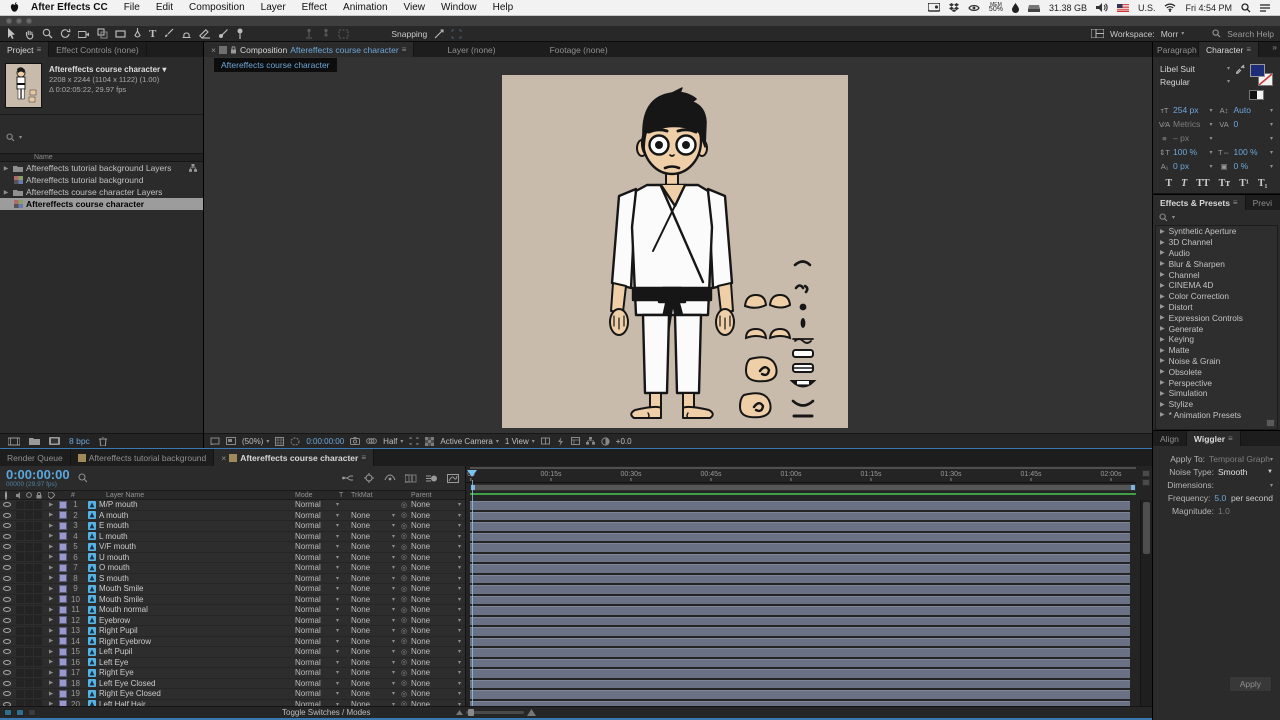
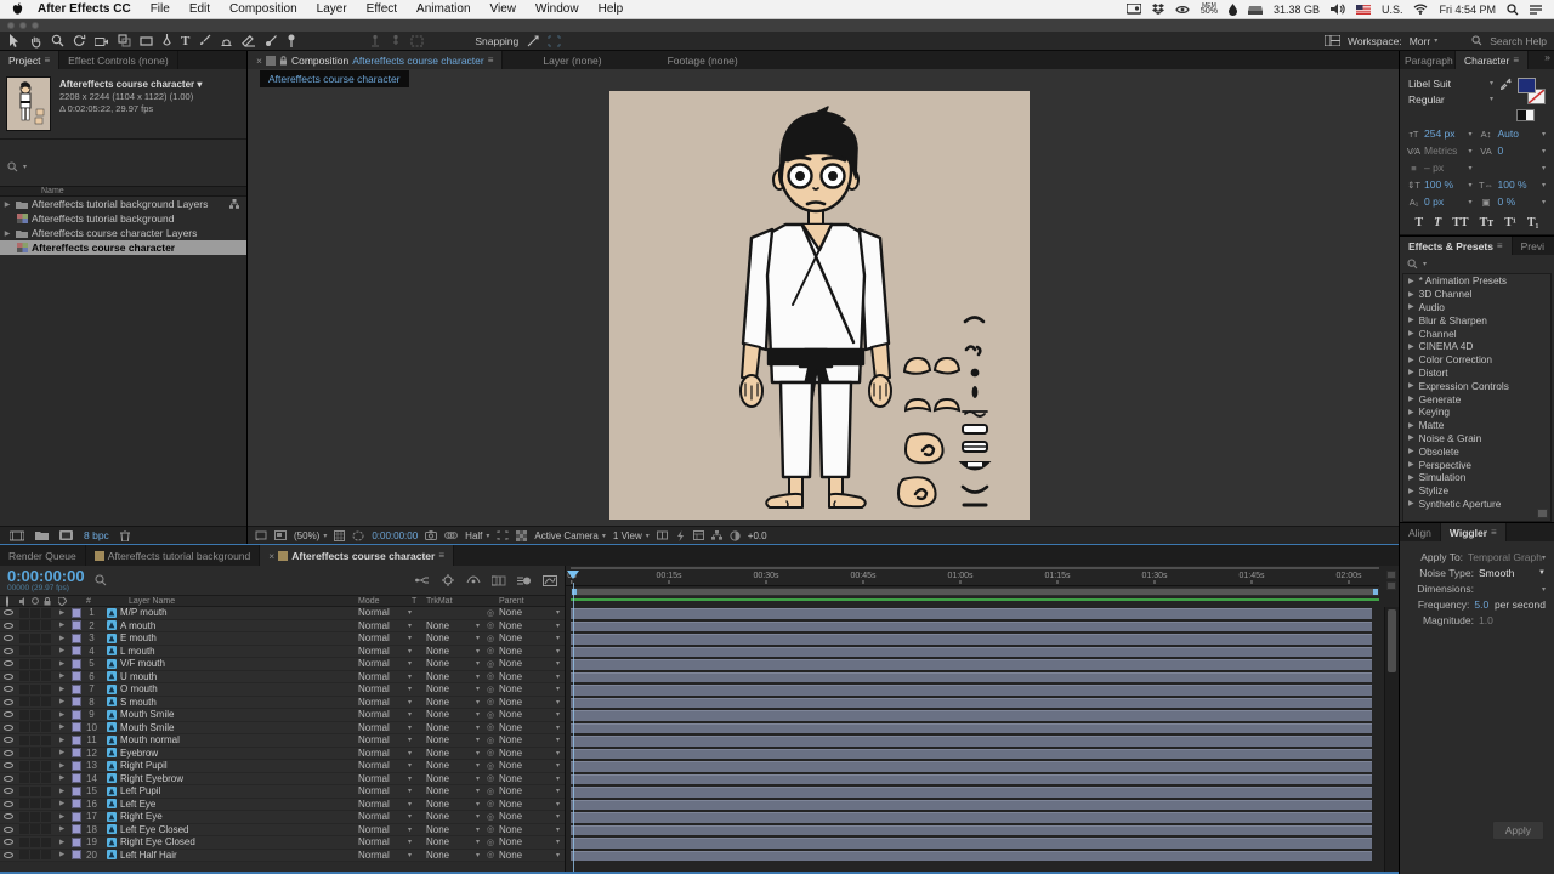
  After Effects CC
  File
  Edit
  Composition
  Layer
  Effect
  Animation
  View
  Window
  Help
  31.38 GB
  U.S.
  Fri 4:54 PM
  T
  Snapping
  Workspace:
  Morr
  Search Help
  Project
  ≡
  Effect Controls (none)
  Aftereffects course character ▾
  2208 x 2244 (1104 x 1122) (1.00)
  Δ 0:02:05:22, 29.97 fps
  Aftereffects tutorial background Layers
  Aftereffects tutorial background
  Aftereffects course character Layers
  Aftereffects course character
  8 bpc
  ×
  Composition
  Aftereffects course character
  ≡
  Layer (none)
  Footage (none)
  Aftereffects course character
  (50%)
  0:00:00:00
  Half
  Active Camera
  1 View
  +0.0
  Render Queue
  Aftereffects tutorial background
  ×
  Aftereffects course character
  ≡
  0:00:00:00
  1
  M/P mouth
  Normal
  None
  2
  A mouth
  Normal
  None
  None
  3
  E mouth
  Normal
  None
  None
  4
  L mouth
  Normal
  None
  None
  5
  V/F mouth
  Normal
  None
  None
  6
  U mouth
  Normal
  None
  None
  7
  O mouth
  Normal
  None
  None
  8
  S mouth
  Normal
  None
  None
  9
  Mouth Smile
  Normal
  None
  None
  10
  Mouth Smile
  Normal
  None
  None
  11
  Mouth normal
  Normal
  None
  None
  12
  Eyebrow
  Normal
  None
  None
  13
  Right Pupil
  Normal
  None
  None
  14
  Right Eyebrow
  Normal
  None
  None
  15
  Left Pupil
  Normal
  None
  None
  16
  Left Eye
  Normal
  None
  None
  17
  Right Eye
  Normal
  None
  None
  18
  Left Eye Closed
  Normal
  None
  None
  19
  Right Eye Closed
  Normal
  None
  None
  20
  Left Half Hair
  Normal
  None
  None
- Toggle Switches / Modes
  Paragraph
  Character
  ≡
  »
  Libel Suit
  Regular
  ᴛT
  254 px
  A↕
  Auto
  V⁄A
  Metrics
  VA
  0
  ≡
  – px
  ⇕T
  100 %
  T⇔
  100 %
  A₁
  0 px
  ▣
  0 %
  T
  T
  TT
  Tᴛ
  T¹
  T₁
  Effects & Presets
  ≡
  Previ
- Synthetic Aperture
+ * Animation Presets
  3D Channel
  Audio
  Blur & Sharpen
  Channel
  CINEMA 4D
  Color Correction
  Distort
  Expression Controls
  Generate
  Keying
  Matte
  Noise & Grain
  Obsolete
  Perspective
  Simulation
  Stylize
- * Animation Presets
+ Synthetic Aperture
  Align
  Wiggler
  ≡
  Apply To:
  Temporal Graph
  Noise Type:
  Smooth
  Dimensions:
  Frequency:
  5.0 per second
  Magnitude:
  1.0
  Apply
